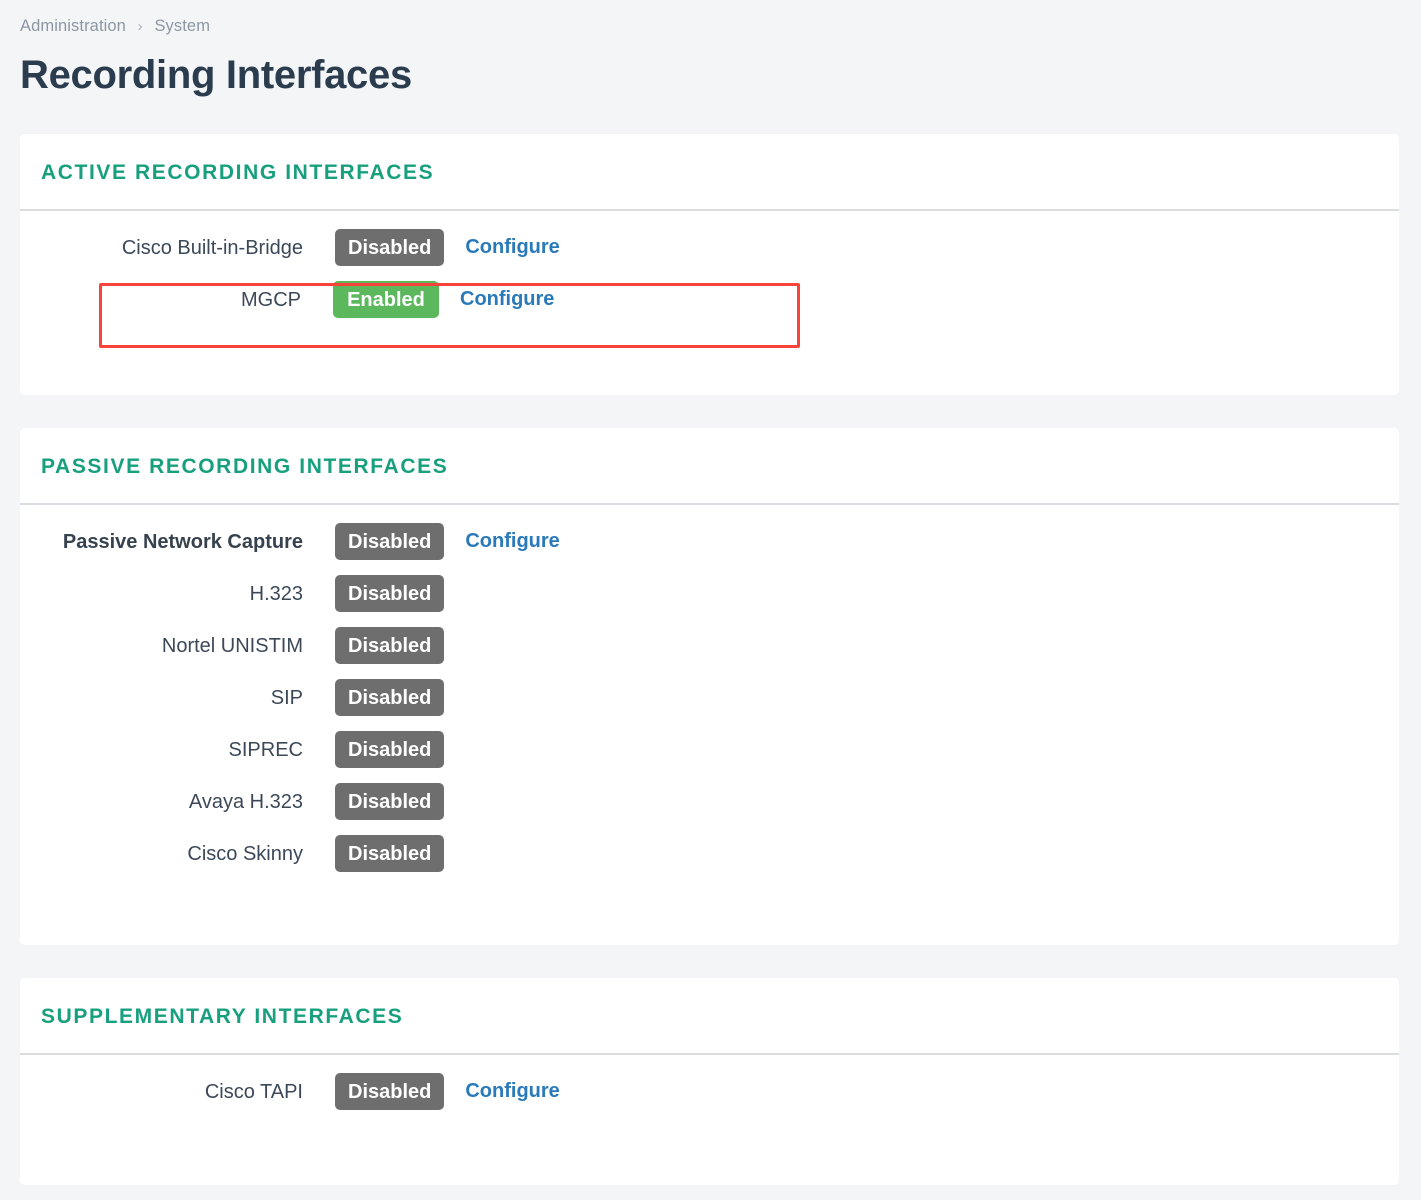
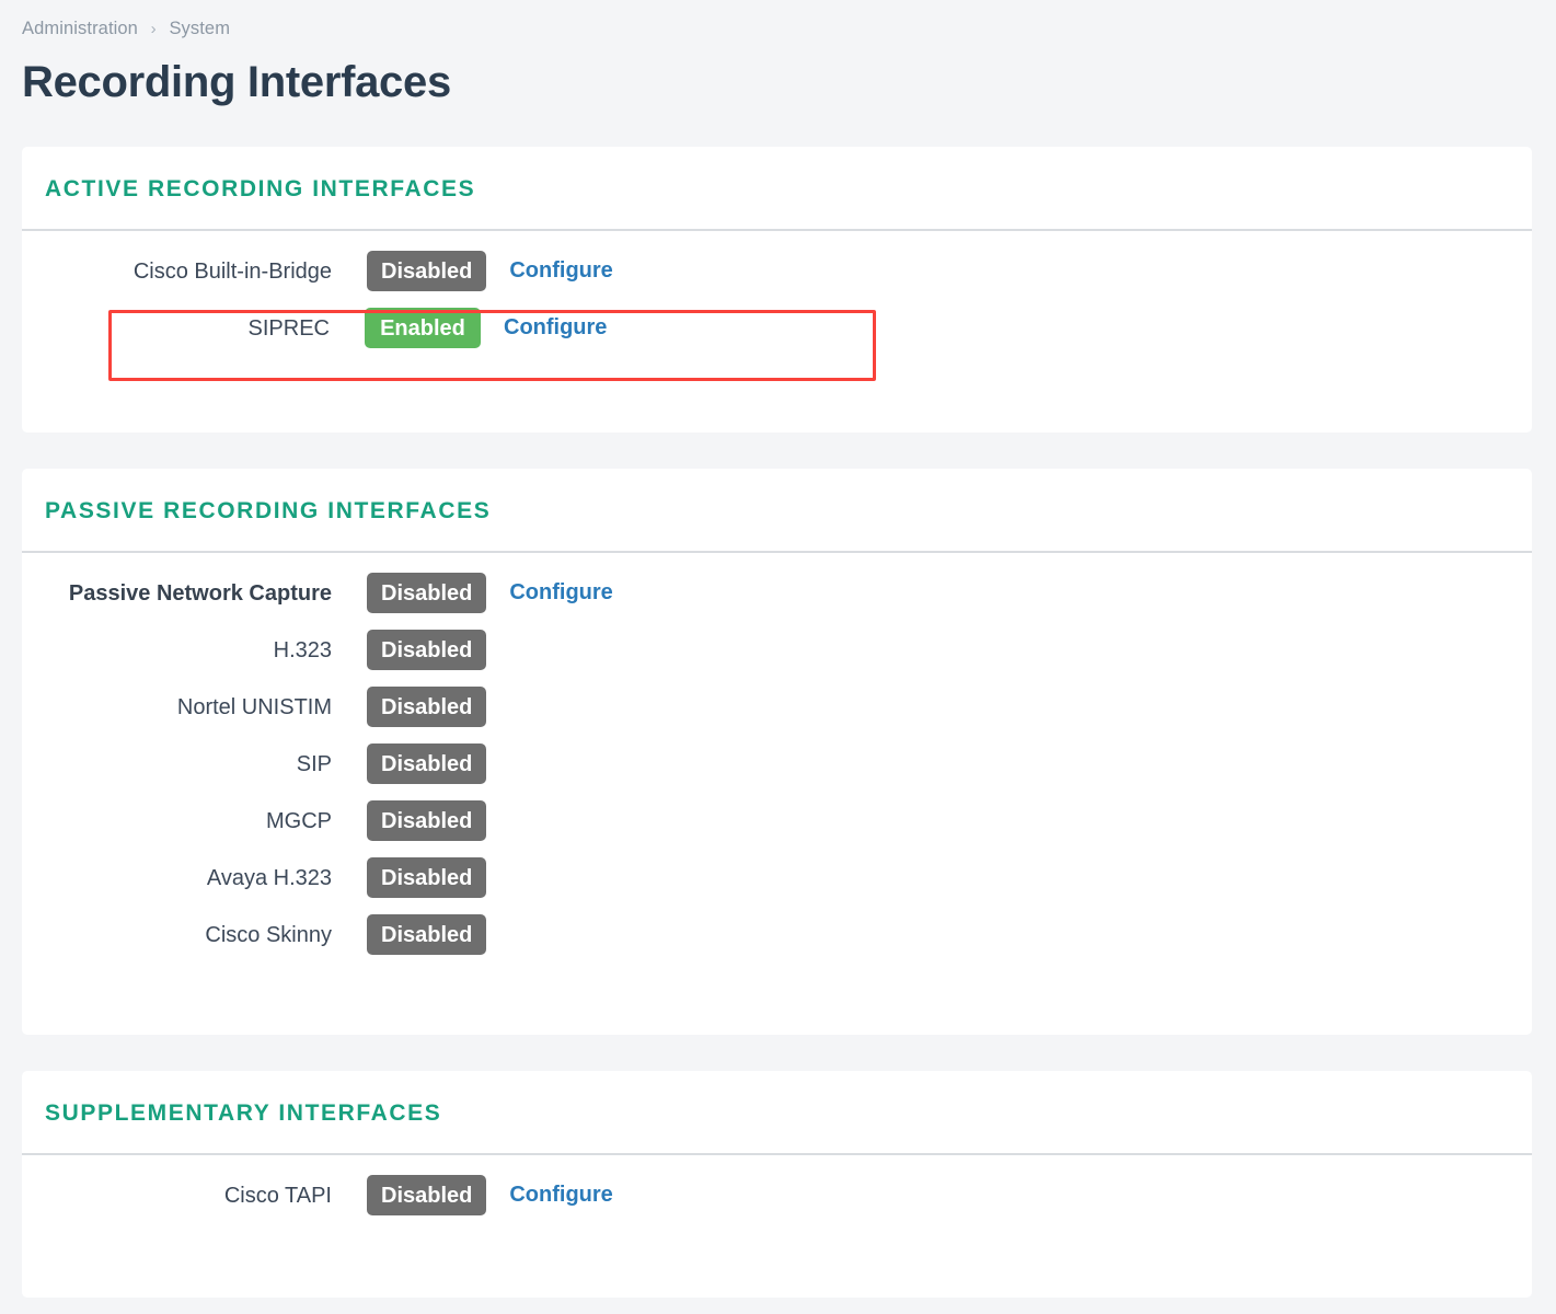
  Administration › System
  Recording Interfaces
  ACTIVE RECORDING INTERFACES
  Cisco Built-in-Bridge
  Disabled
  Configure
- MGCP
+ SIPREC
  Enabled
  Configure
  PASSIVE RECORDING INTERFACES
  Passive Network Capture
  Disabled
  Configure
  H.323
  Disabled
  Nortel UNISTIM
  Disabled
  SIP
  Disabled
- SIPREC
+ MGCP
  Disabled
  Avaya H.323
  Disabled
  Cisco Skinny
  Disabled
  SUPPLEMENTARY INTERFACES
  Cisco TAPI
  Disabled
  Configure
